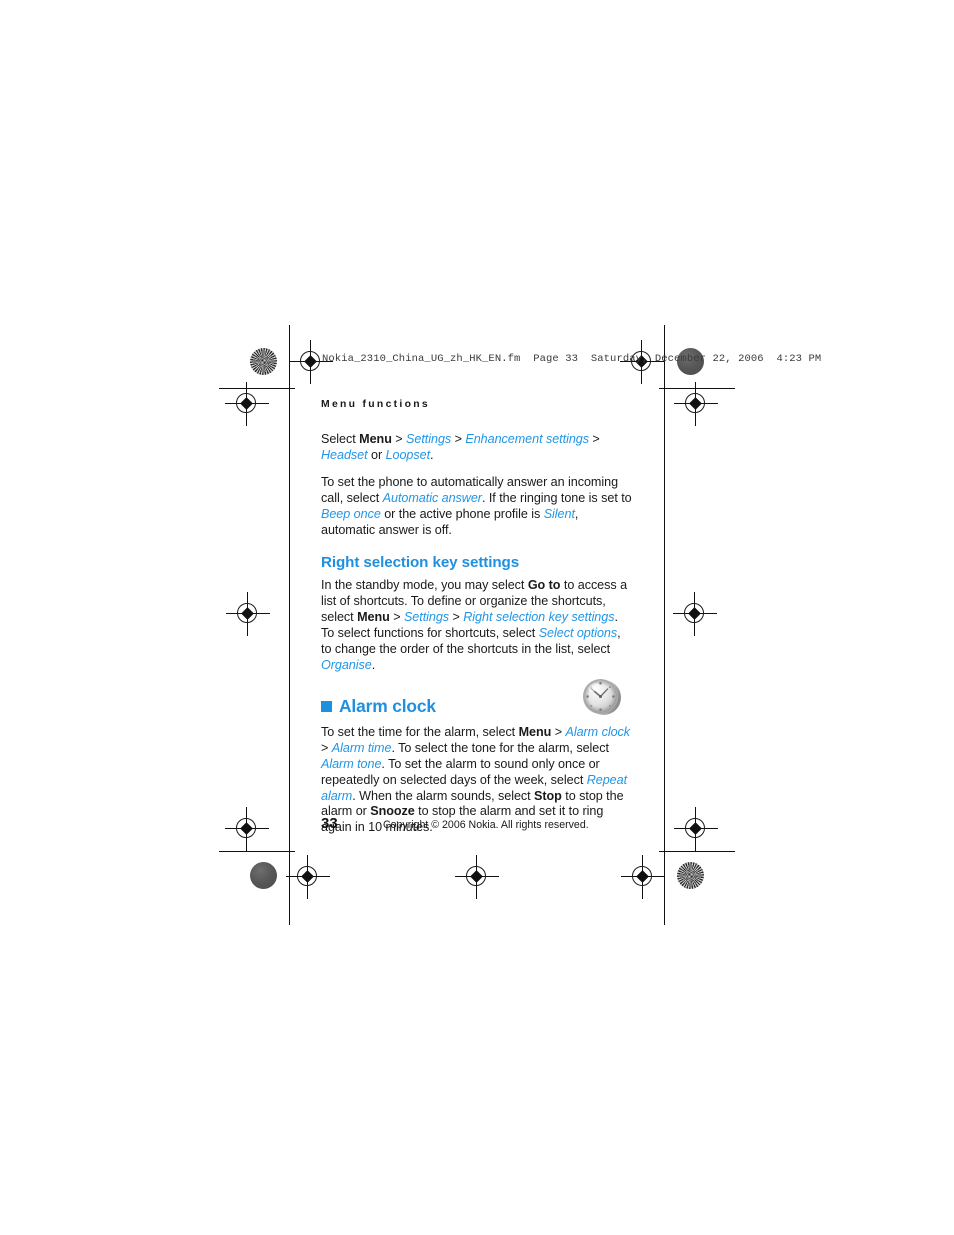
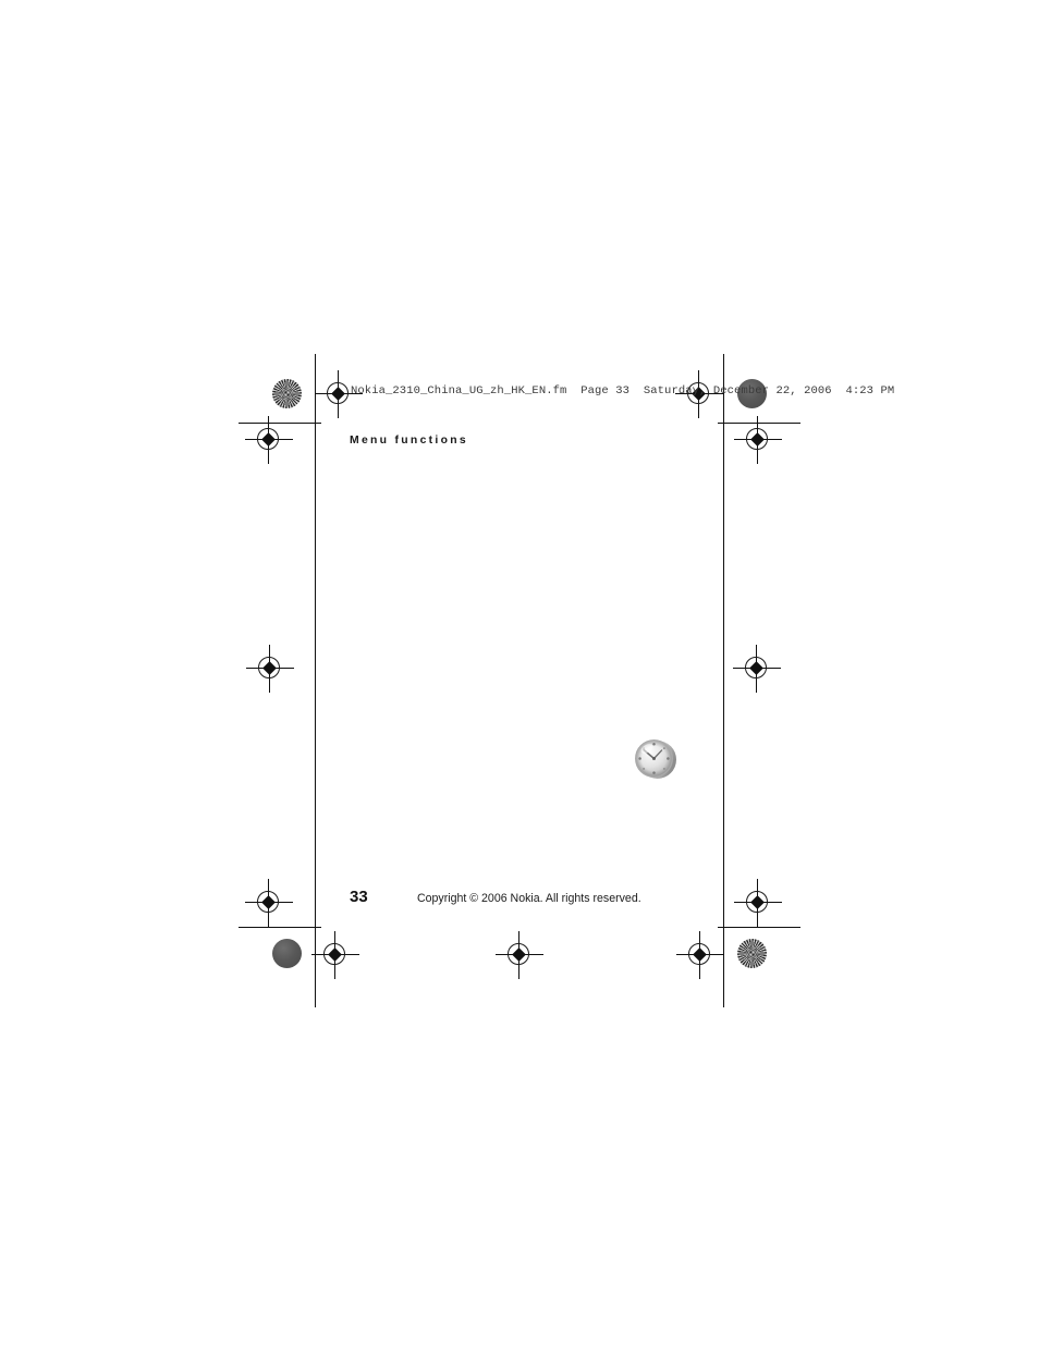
  Nokia_2310_China_UG_zh_HK_EN.fm Page 33 Saturday, December 22, 2006 4:23 PM
  Menu functions
- Select Menu > Settings > Enhancement settings > Headset or Loopset.
- To set the phone to automatically answer an incoming call, select Automatic answer. If the ringing tone is set to Beep once or the active phone profile is Silent, automatic answer is off.
- Right selection key settings
- In the standby mode, you may select Go to to access a list of shortcuts. To define or organize the shortcuts, select Menu > Settings > Right selection key settings. To select functions for shortcuts, select Select options, to change the order of the shortcuts in the list, select Organise.
- Alarm clock
- To set the time for the alarm, select Menu > Alarm clock > Alarm time. To select the tone for the alarm, select Alarm tone. To set the alarm to sound only once or repeatedly on selected days of the week, select Repeat alarm. When the alarm sounds, select Stop to stop the alarm or Snooze to stop the alarm and set it to ring again in 10 minutes.
  33
  Copyright © 2006 Nokia. All rights reserved.
